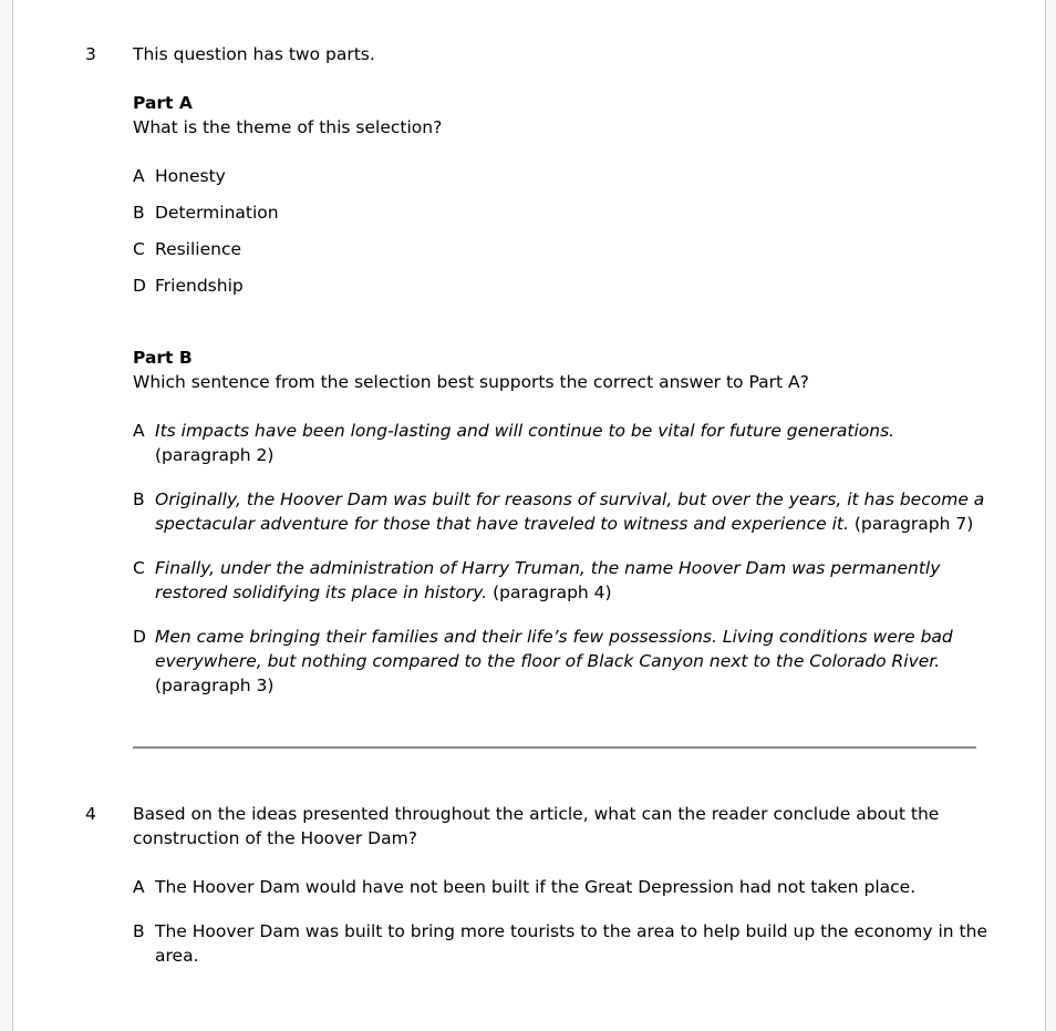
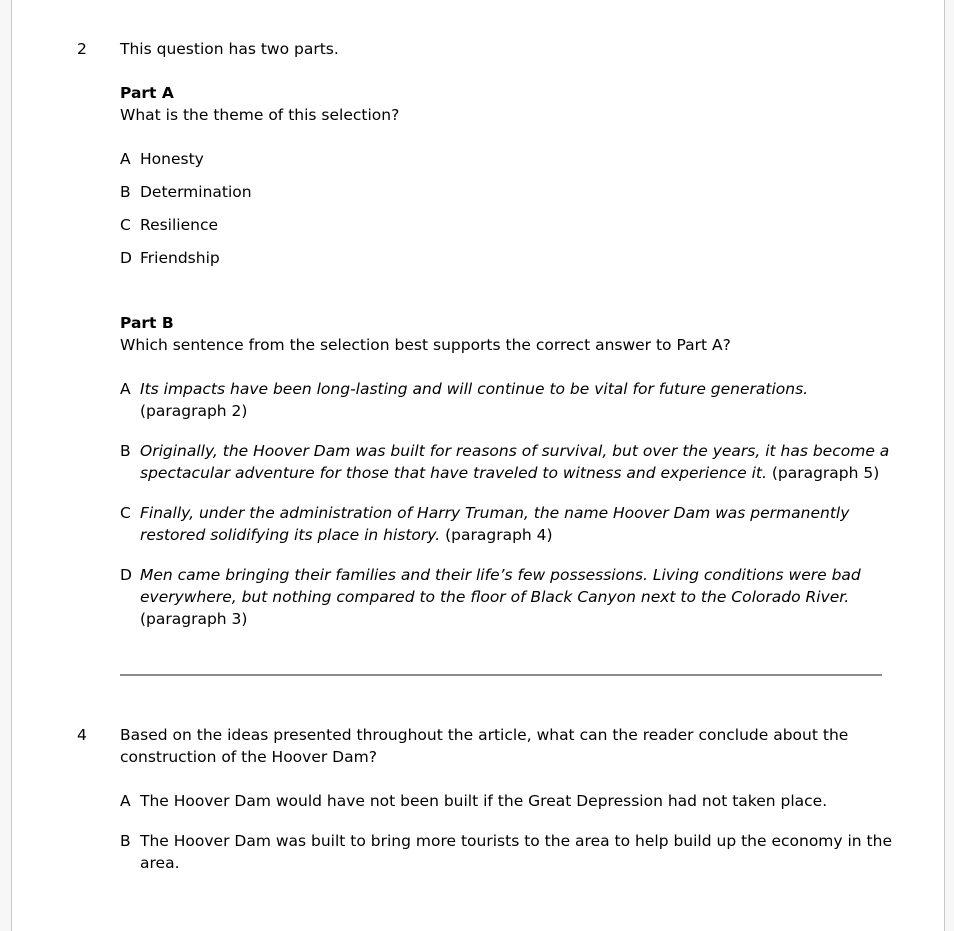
- 3
+ 2
  This question has two parts.
  Part A
  What is the theme of this selection?
  A
  Honesty
  B
  Determination
  C
  Resilience
  D
  Friendship
  Part B
  Which sentence from the selection best supports the correct answer to Part A?
  A
  Its impacts have been long-lasting and will continue to be vital for future generations. (paragraph 2)
  B
- Originally, the Hoover Dam was built for reasons of survival, but over the years, it has become a spectacular adventure for those that have traveled to witness and experience it. (paragraph 7)
+ Originally, the Hoover Dam was built for reasons of survival, but over the years, it has become a spectacular adventure for those that have traveled to witness and experience it. (paragraph 5)
  C
  Finally, under the administration of Harry Truman, the name Hoover Dam was permanently restored solidifying its place in history. (paragraph 4)
  D
  Men came bringing their families and their life’s few possessions. Living conditions were bad everywhere, but nothing compared to the floor of Black Canyon next to the Colorado River. (paragraph 3)
  4
  Based on the ideas presented throughout the article, what can the reader conclude about the construction of the Hoover Dam?
  A
  The Hoover Dam would have not been built if the Great Depression had not taken place.
  B
  The Hoover Dam was built to bring more tourists to the area to help build up the economy in the area.
